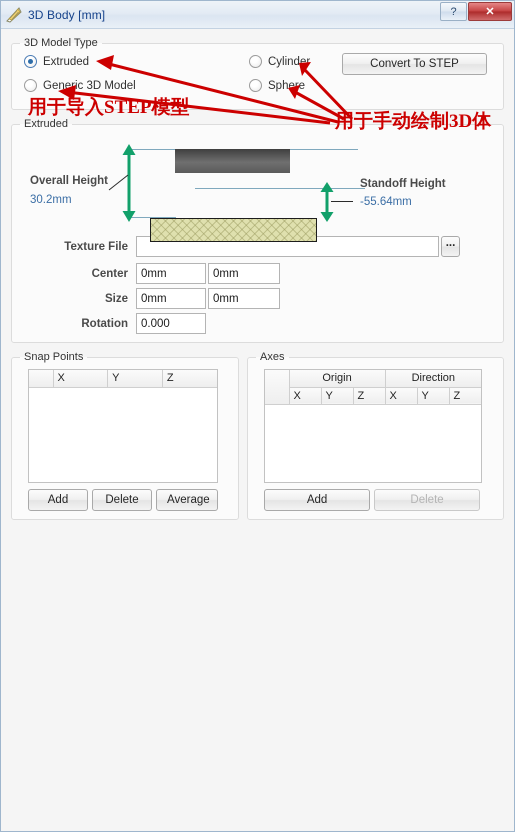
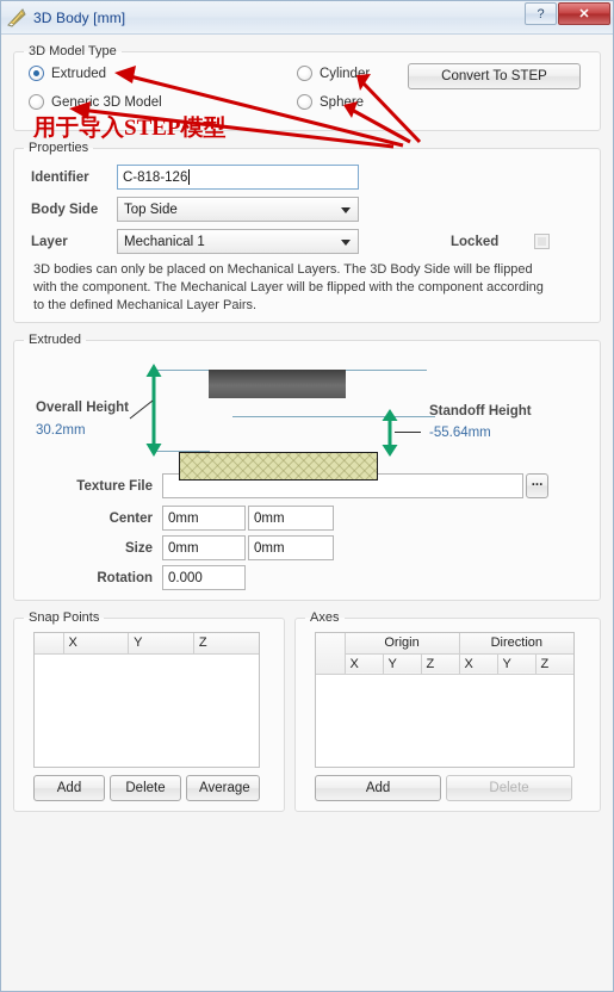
  3D Body [mm]
  ?
  ✕
  3D Model Type
  Extruded
  Generic 3D Model
  Cylinder
  Sphere
  Convert To STEP
+ Properties
+ Identifier
+ C-818-126
+ Body Side
+ Top Side
+ Layer
+ Mechanical 1
+ Locked
+ 3D bodies can only be placed on Mechanical Layers. The 3D Body Side will be flipped with the component. The Mechanical Layer will be flipped with the component according to the defined Mechanical Layer Pairs.
  Extruded
  Overall Height
  30.2mm
  Standoff Height
  -55.64mm
  Texture File
  ...
  Center
  0mm
  0mm
  Size
  0mm
  0mm
  Rotation
  0.000
  Snap Points
  	X	Y	Z
  Add
  Delete
  Average
  Axes
  	Origin	Direction
  X	Y	Z	X	Y	Z
  Add
  Delete
  用于导入STEP模型
- 用于手动绘制3D体
